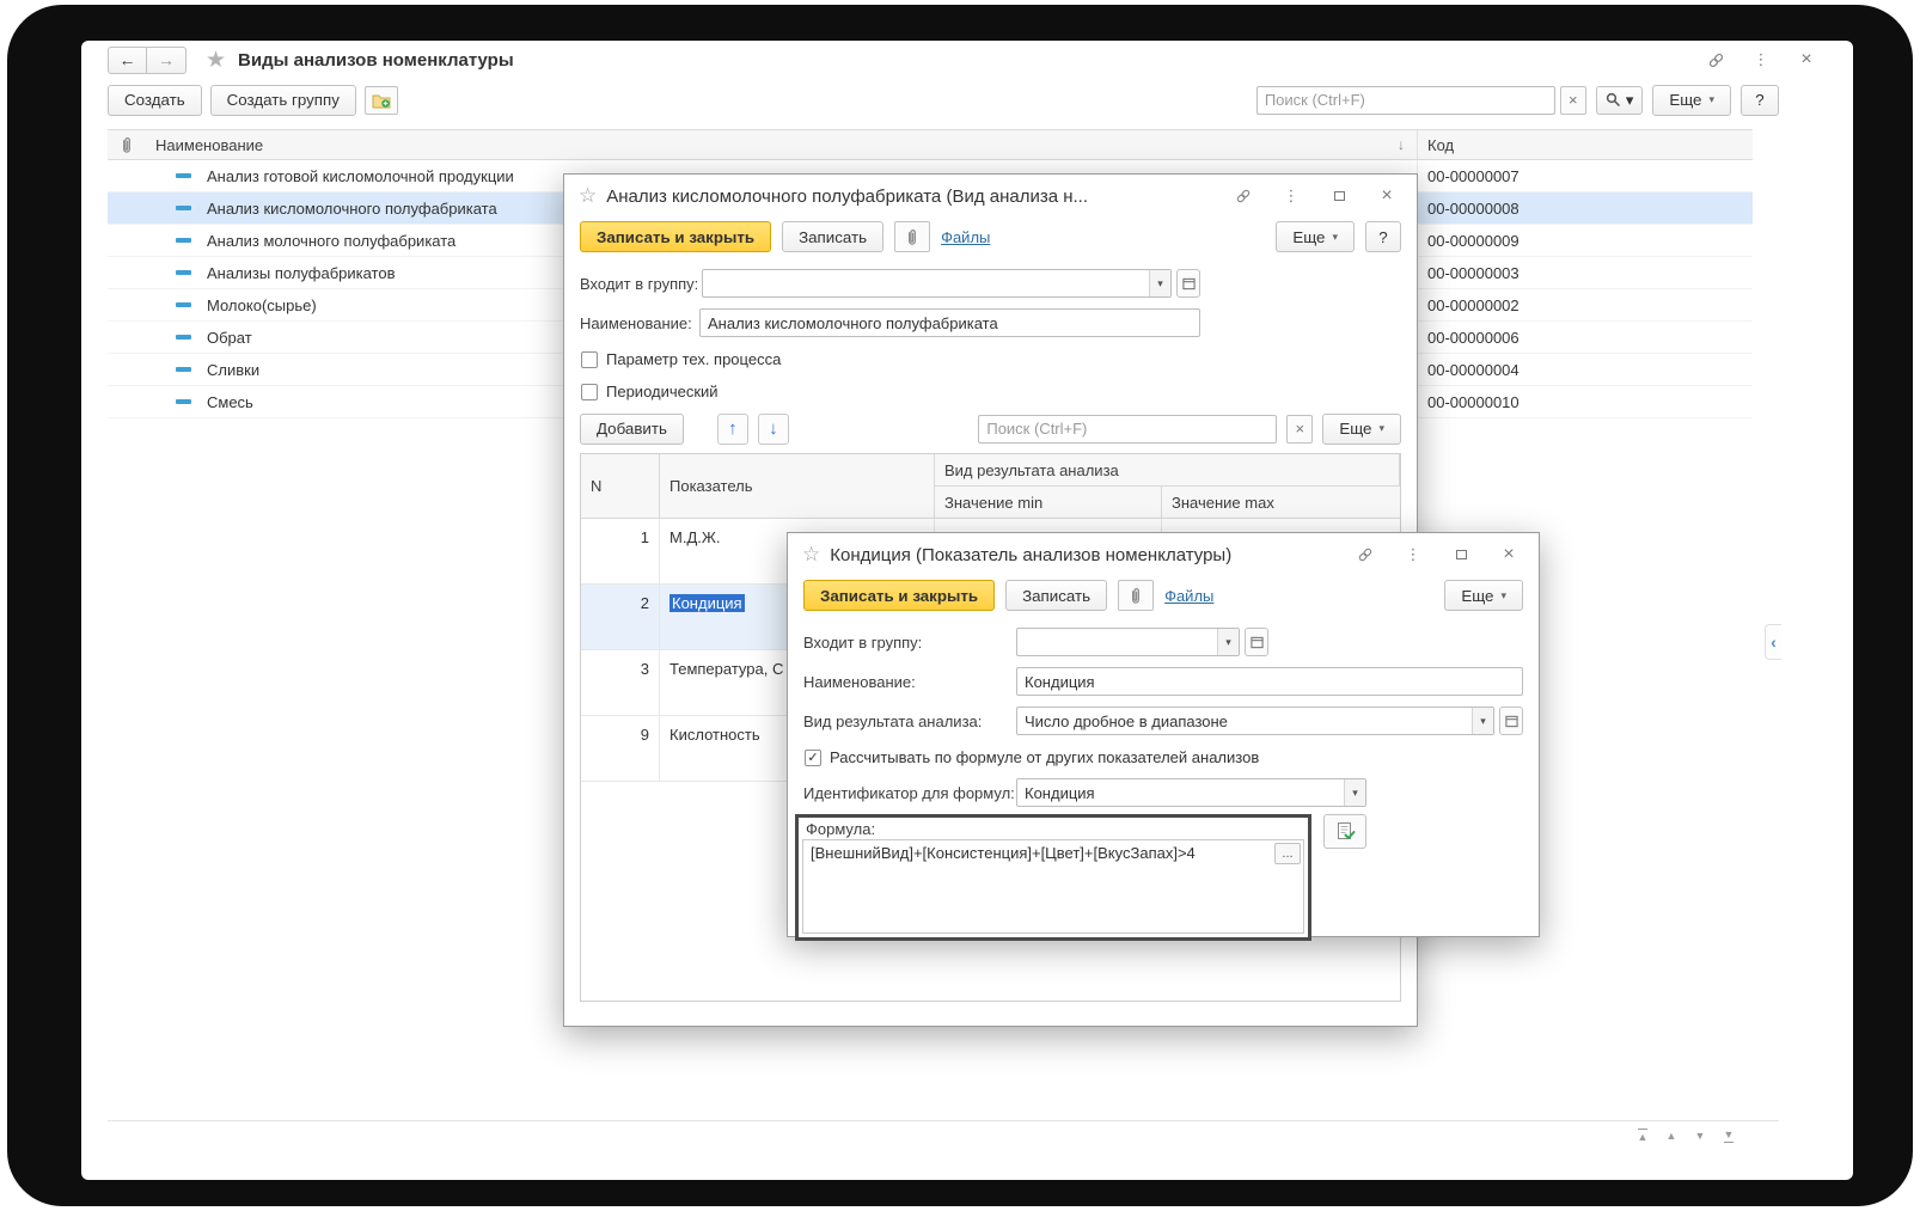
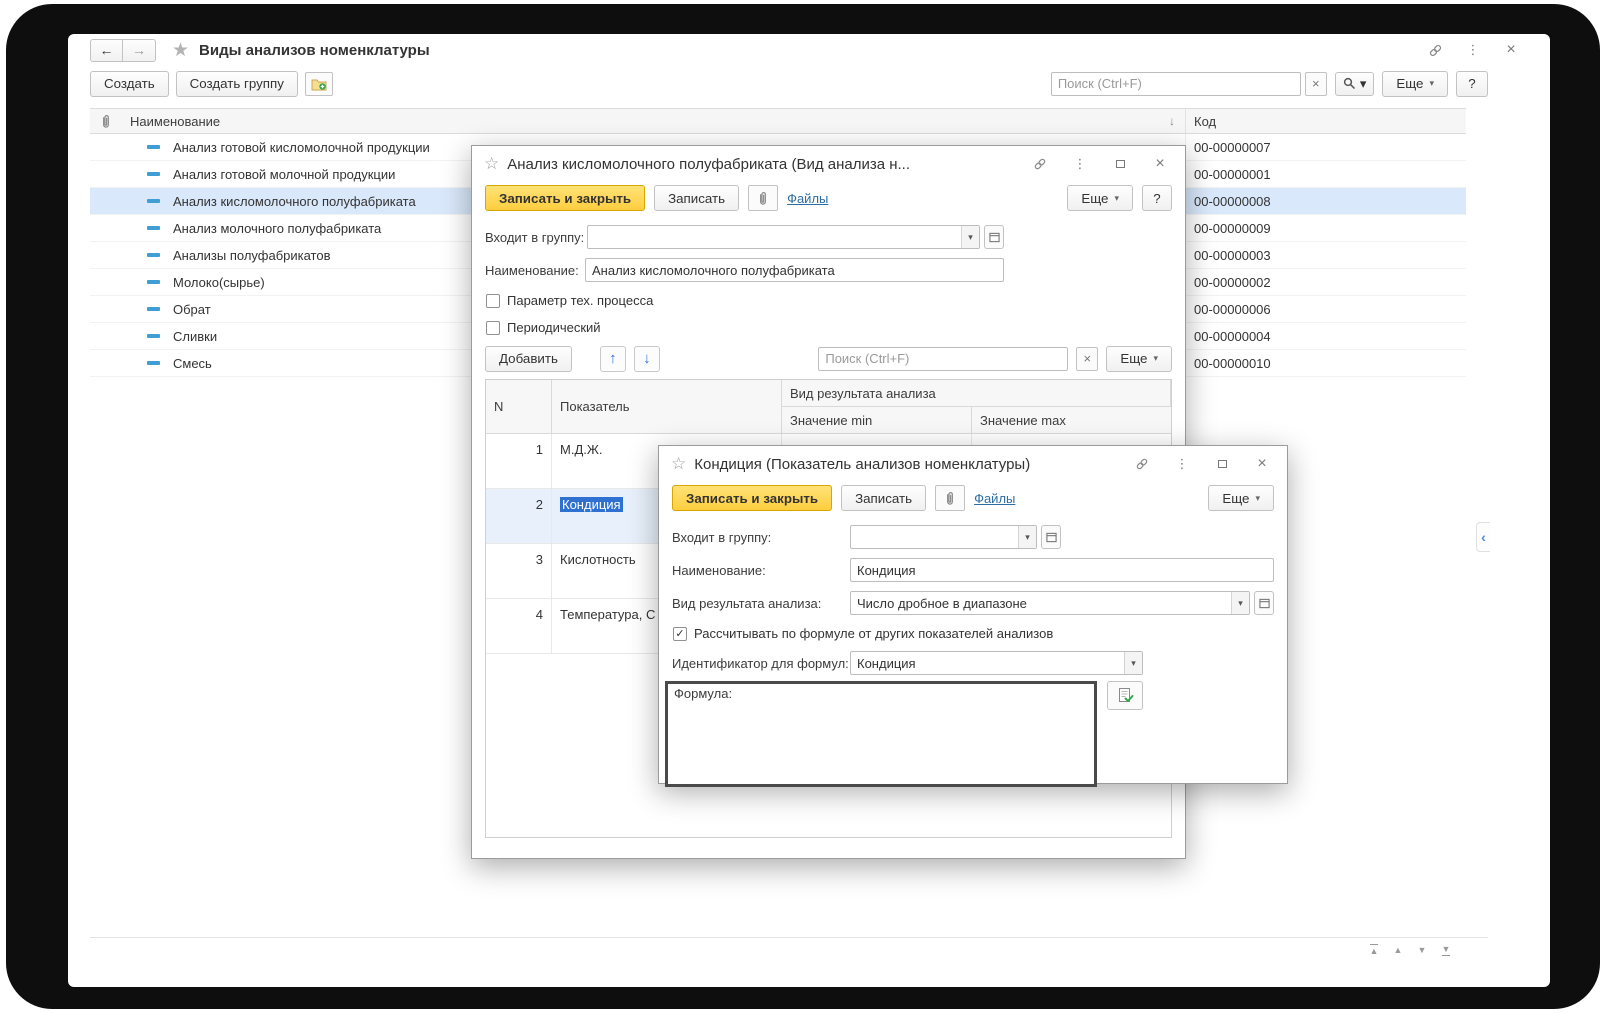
  ←
  →
  ★
  Виды анализов номенклатуры
  ⋮
  ×
  Создать
  Создать группу
  Поиск (Ctrl+F)
  ×
  ▾
  Еще
  ▾
  ?
  Наименование
  ↓
  Код
  Анализ готовой кисломолочной продукции
  00-00000007
+ Анализ готовой молочной продукции
+ 00-00000001
  Анализ кисломолочного полуфабриката
  00-00000008
  Анализ молочного полуфабриката
  00-00000009
  Анализы полуфабрикатов
  00-00000003
  Молоко(сырье)
  00-00000002
  Обрат
  00-00000006
  Сливки
  00-00000004
  Смесь
  00-00000010
  ▲
  ▲
  ▼
  ▼
  ‹
  ☆
  Анализ кисломолочного полуфабриката (Вид анализа н...
  ⋮
  ×
  Записать и закрыть
  Записать
  Файлы
  Еще
  ▾
  ?
  Входит в группу:
  ▾
  Наименование:
  Анализ кисломолочного полуфабриката
  Параметр тех. процесса
  Периодический
  Добавить
  ↑
  ↓
  Поиск (Ctrl+F)
  ×
  Еще
  ▾
  N
  Показатель
  Вид результата анализа
  Значение min
  Значение max
  1
  М.Д.Ж.
  2
  Кондиция
  3
- Температура, С
+ Кислотность
- 9
+ 4
- Кислотность
+ Температура, С
  ☆
  Кондиция (Показатель анализов номенклатуры)
  ⋮
  ×
  Записать и закрыть
  Записать
  Файлы
  Еще
  ▾
  Входит в группу:
  ▾
  Наименование:
  Кондиция
  Вид результата анализа:
  Число дробное в диапазоне
  ▾
  ✓
  Рассчитывать по формуле от других показателей анализов
  Идентификатор для формул:
  Кондиция
  ▾
  Формула:
- [ВнешнийВид]+[Консистенция]+[Цвет]+[ВкусЗапах]>4
- ...
